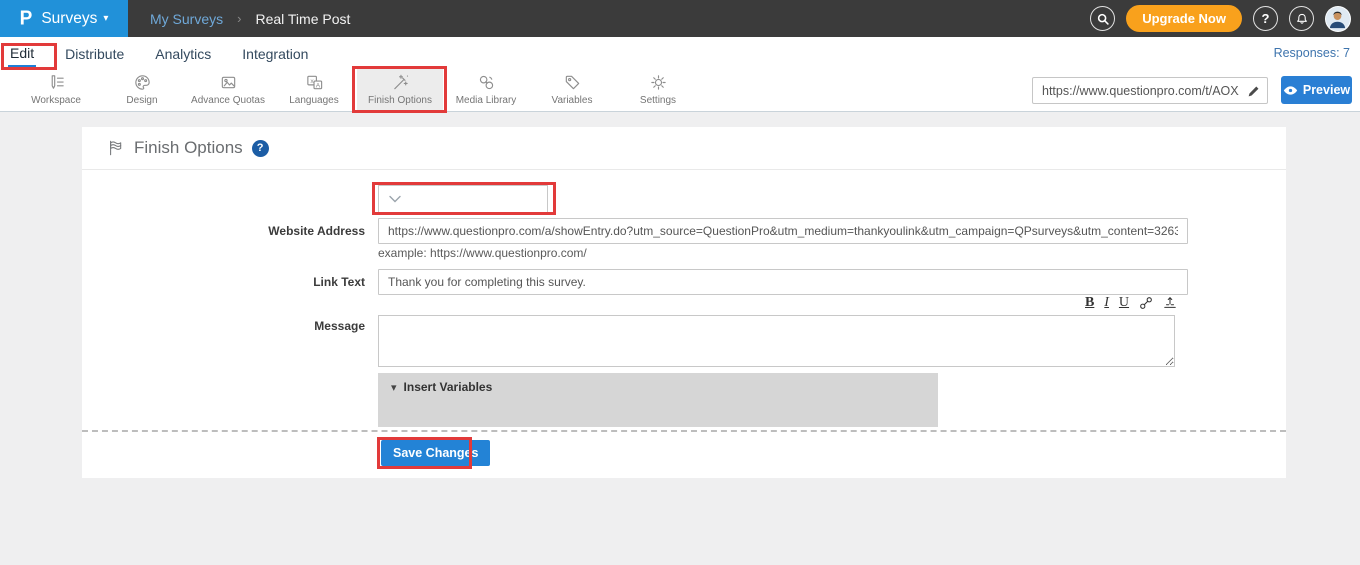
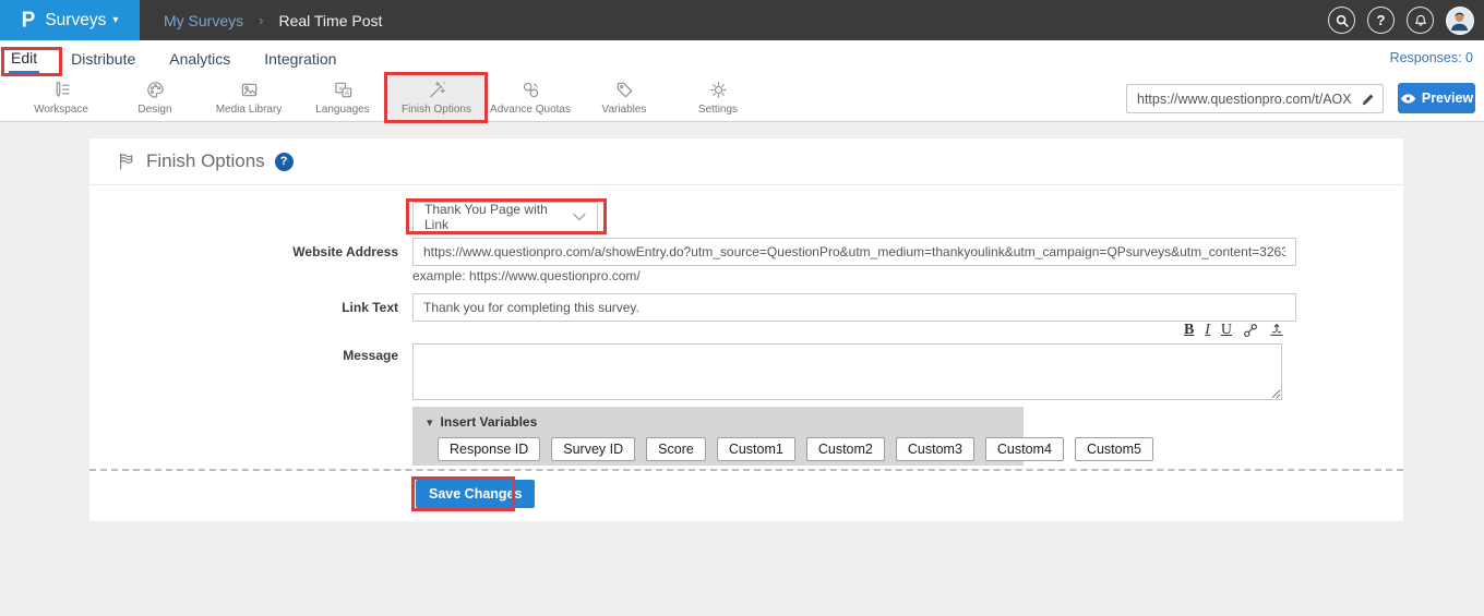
  P
  Surveys
  ▾
  My Surveys
  ›
  Real Time Post
- Upgrade Now
  ?
  Edit
  Distribute
  Analytics
  Integration
- Responses: 7
+ Responses: 0
  Workspace
  Design
- Advance Quotas
+ Media Library
  Languages
  Finish Options
- Media Library
+ Advance Quotas
  Variables
  Settings
  https://www.questionpro.com/t/AOX
  Preview
  Finish Options
  ?
+ Thank You Page with Link
  Website Address
  https://www.questionpro.com/a/showEntry.do?utm_source=QuestionPro&utm_medium=thankyoulink&utm_campaign=QPsurveys&utm_content=3263
  example: https://www.questionpro.com/
  Link Text
  Thank you for completing this survey.
  B
  I
  U
  Message
  ▾
  Insert Variables
+ Response ID
+ Survey ID
+ Score
+ Custom1
+ Custom2
+ Custom3
+ Custom4
+ Custom5
  Save Changes
